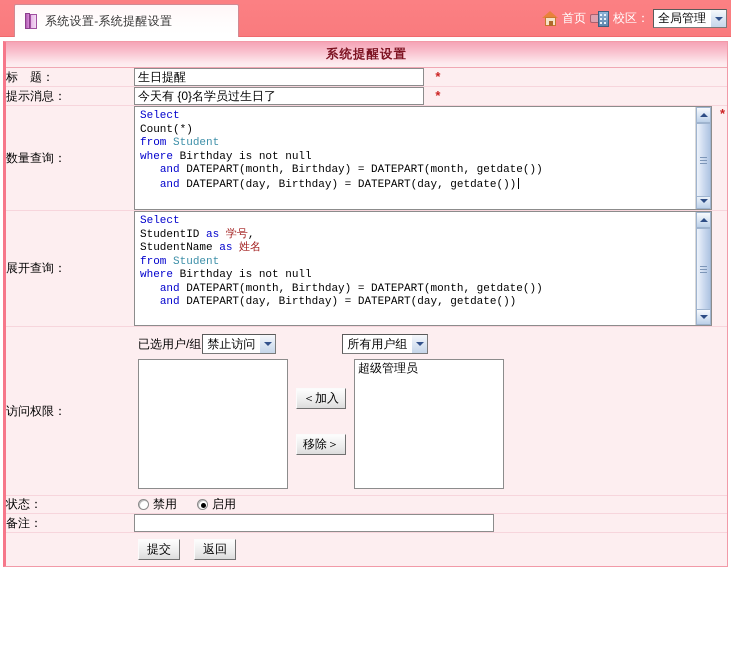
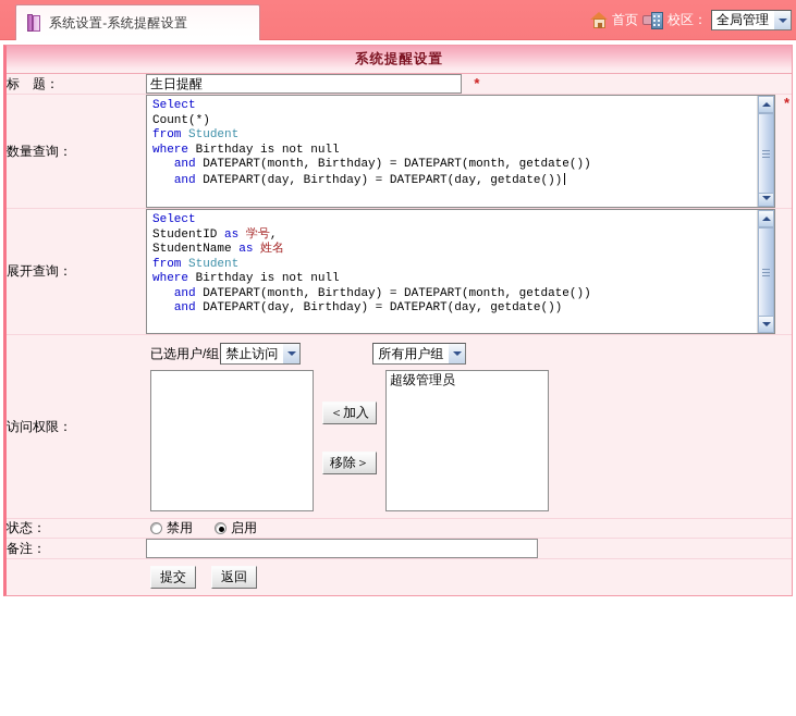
  系统设置-系统提醒设置
  首页
  校区：
  全局管理
  系统提醒设置
  标 题：	生日提醒 *
- 提示消息：	今天有 {0}名学员过生日了 *
  数量查询：	Select Count(*) from Student where Birthday is not null and DATEPART(month, Birthday) = DATEPART(month, getdate()) and DATEPART(day, Birthday) = DATEPART(day, getdate()) *
  展开查询：	Select StudentID as 学号, StudentName as 姓名 from Student where Birthday is not null and DATEPART(month, Birthday) = DATEPART(month, getdate()) and DATEPART(day, Birthday) = DATEPART(day, getdate())
  访问权限：	已选用户/组 禁止访问 所有用户组 ＜加入 移除＞ 超级管理员
  状态：	禁用 启用
  备注：
  	提交 返回
